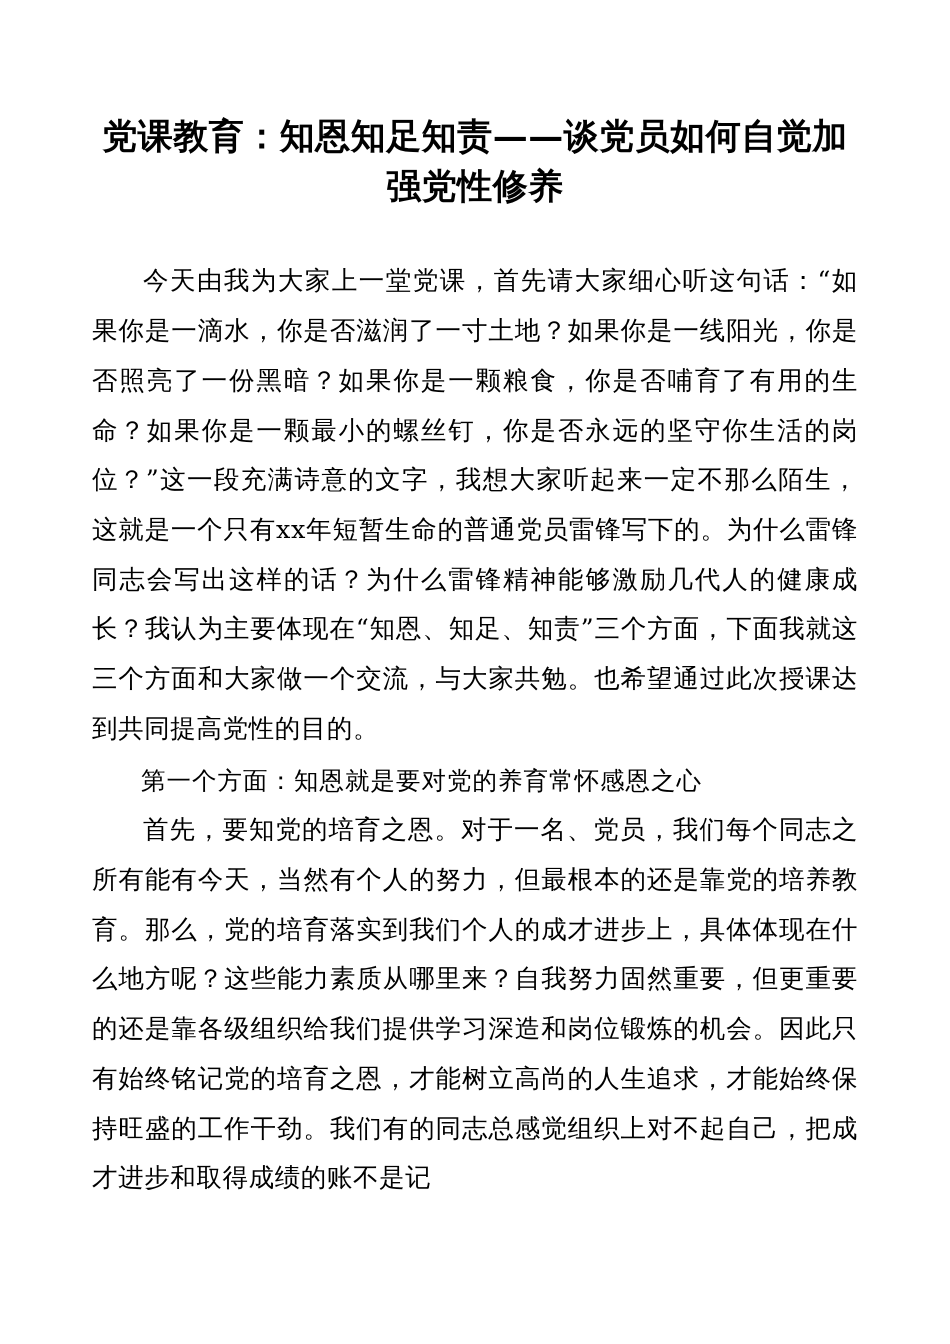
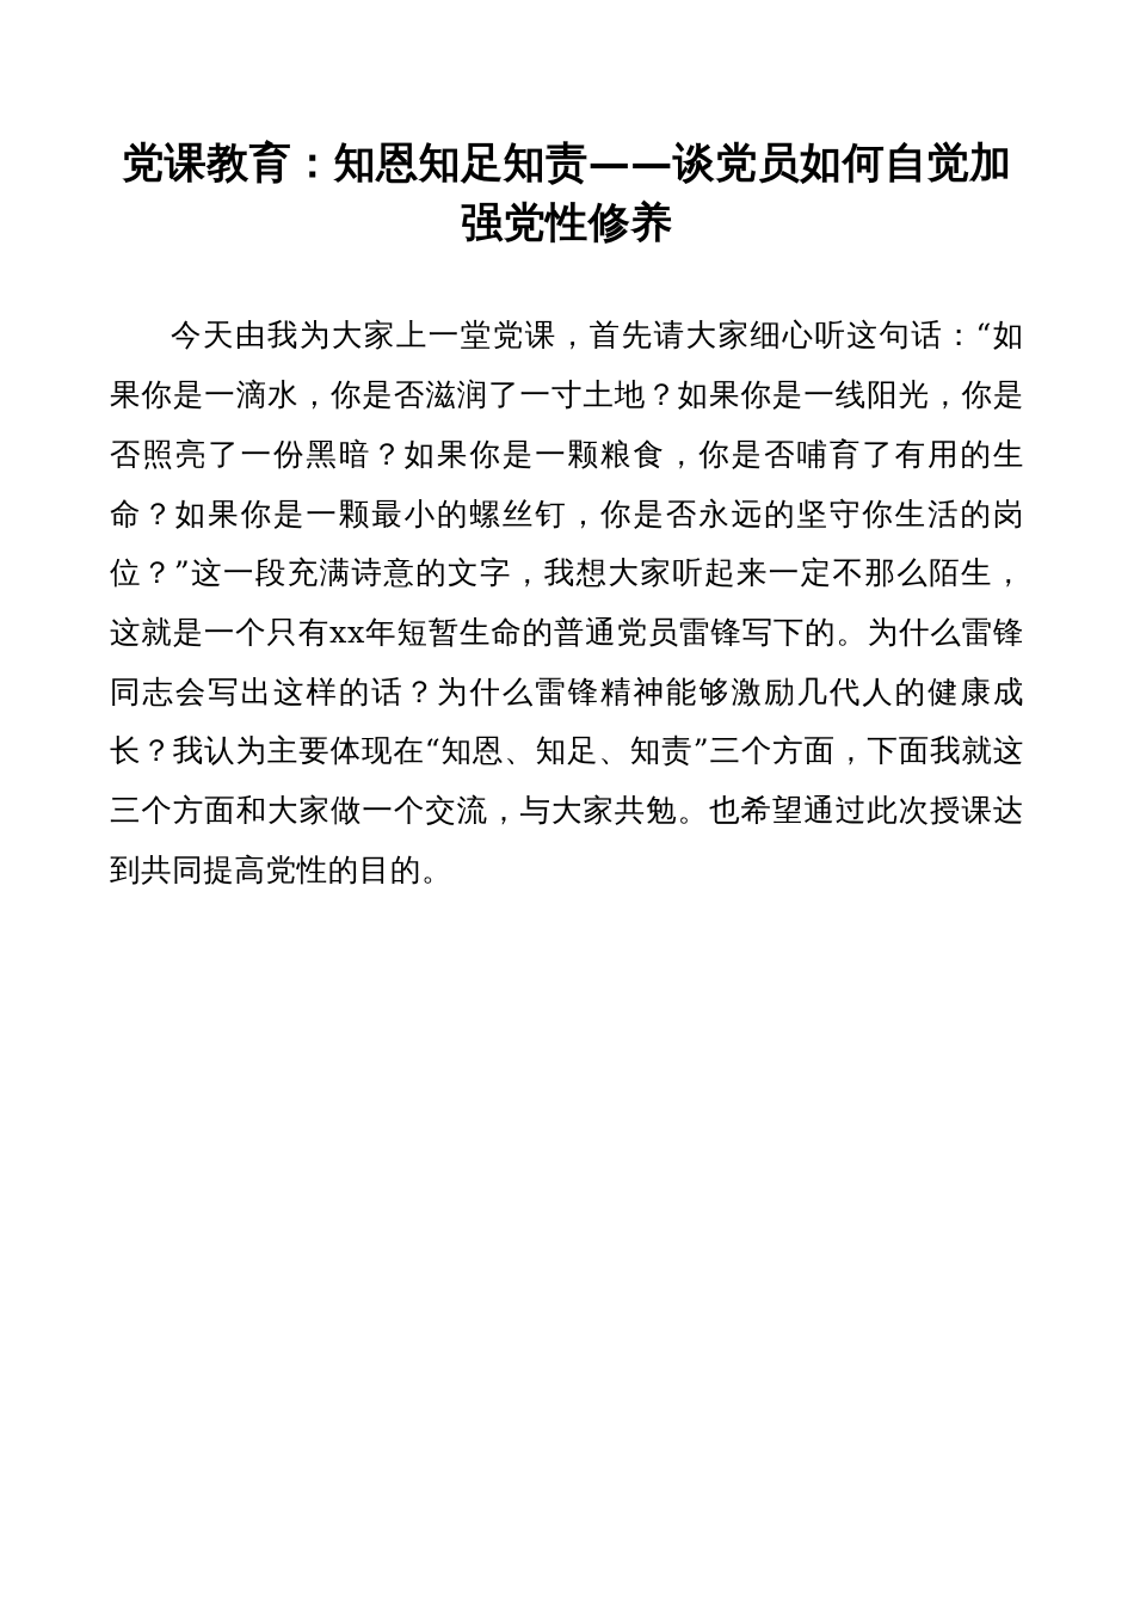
  党课教育：知恩知足知责——谈党员如何自觉加强党性修养
  今天由我为大家上一堂党课，首先请大家细心听这句话：“如果你是一滴水，你是否滋润了一寸土地？如果你是一线阳光，你是否照亮了一份黑暗？如果你是一颗粮食，你是否哺育了有用的生命？如果你是一颗最小的螺丝钉，你是否永远的坚守你生活的岗位？”这一段充满诗意的文字，我想大家听起来一定不那么陌生，这就是一个只有xx年短暂生命的普通党员雷锋写下的。为什么雷锋同志会写出这样的话？为什么雷锋精神能够激励几代人的健康成长？我认为主要体现在“知恩、知足、知责”三个方面，下面我就这三个方面和大家做一个交流，与大家共勉。也希望通过此次授课达到共同提高党性的目的。
- 第一个方面：知恩就是要对党的养育常怀感恩之心
- 首先，要知党的培育之恩。对于一名、党员，我们每个同志之所有能有今天，当然有个人的努力，但最根本的还是靠党的培养教育。那么，党的培育落实到我们个人的成才进步上，具体体现在什么地方呢？这些能力素质从哪里来？自我努力固然重要，但更重要的还是靠各级组织给我们提供学习深造和岗位锻炼的机会。因此只有始终铭记党的培育之恩，才能树立高尚的人生追求，才能始终保持旺盛的工作干劲。我们有的同志总感觉组织上对不起自己，把成才进步和取得成绩的账不是记
